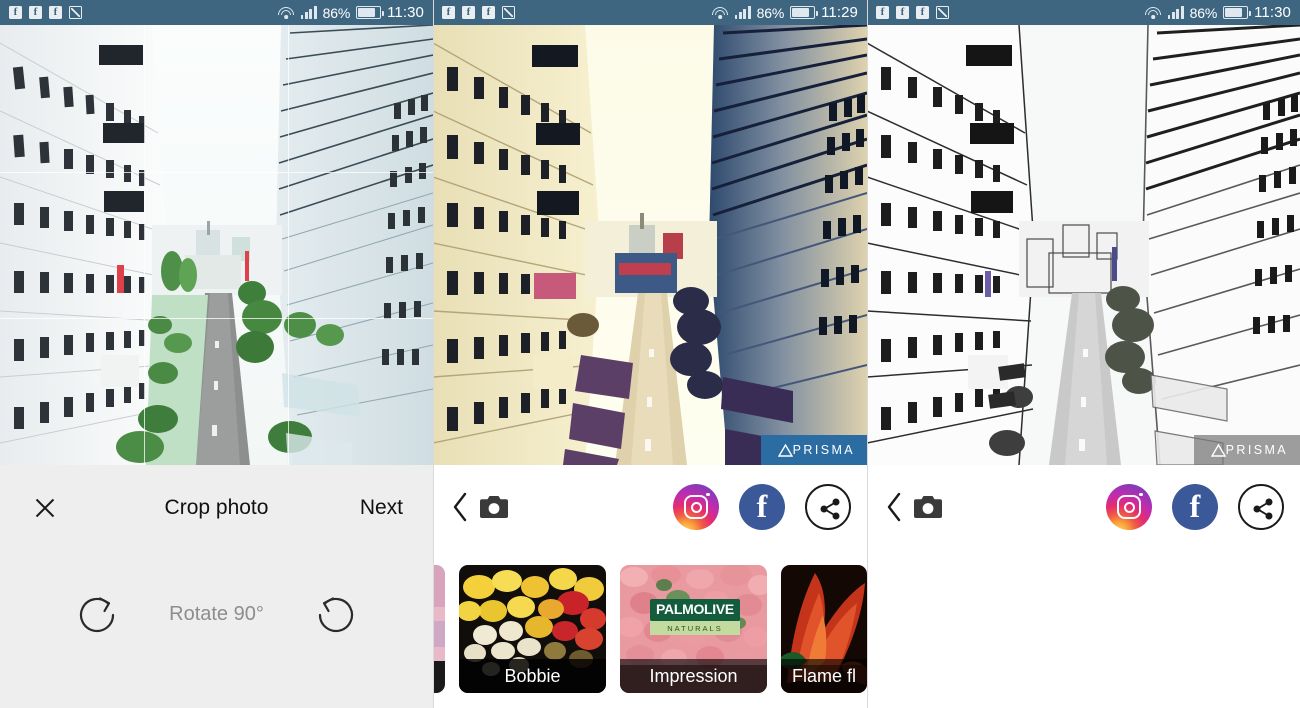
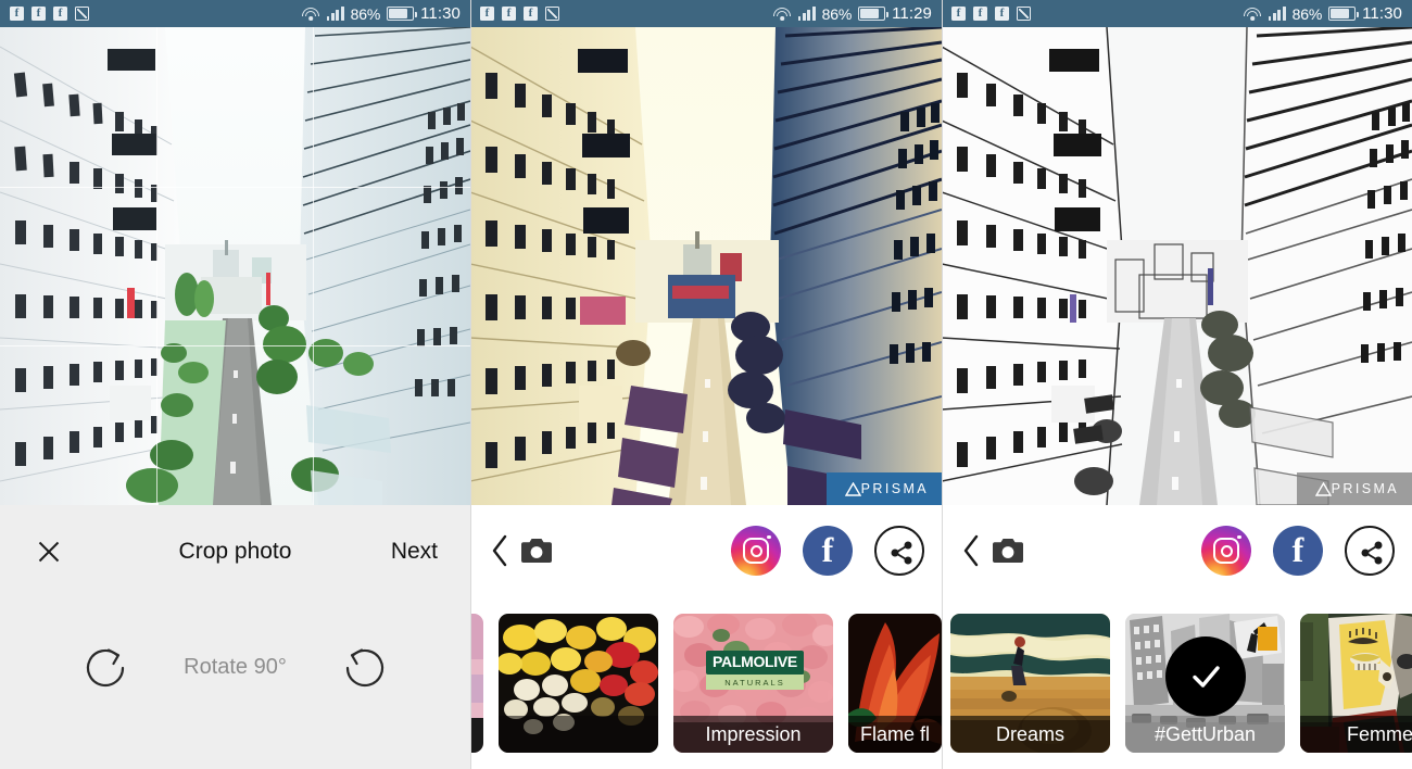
  f
  f
  f
  86%
  11:30
  Crop photo
  Next
  Rotate 90°
  f
  f
  f
  86%
  11:29
  PRISMA
  f
- Bobbie
  PALMOLIVE
  NATURALS
  Impression
  Flame fl
  f
  f
  f
  86%
  11:30
  PRISMA
  f
+ Dreams
+ #GettUrban
+ Femme
